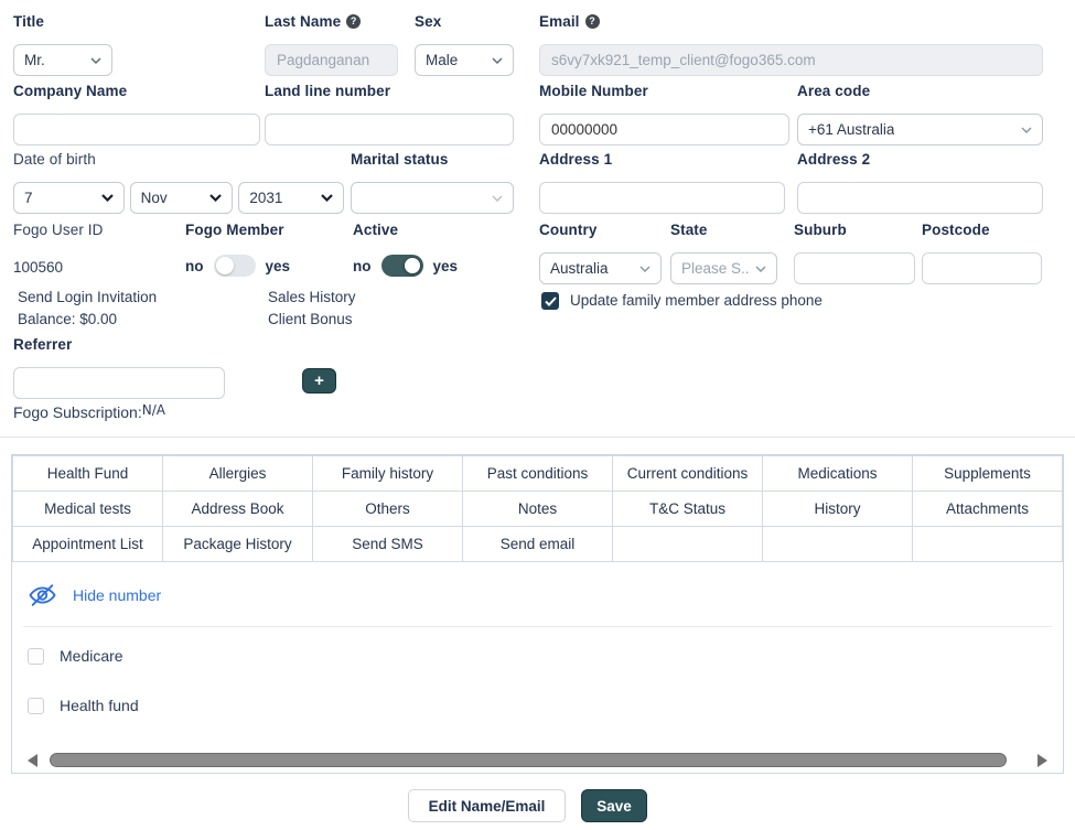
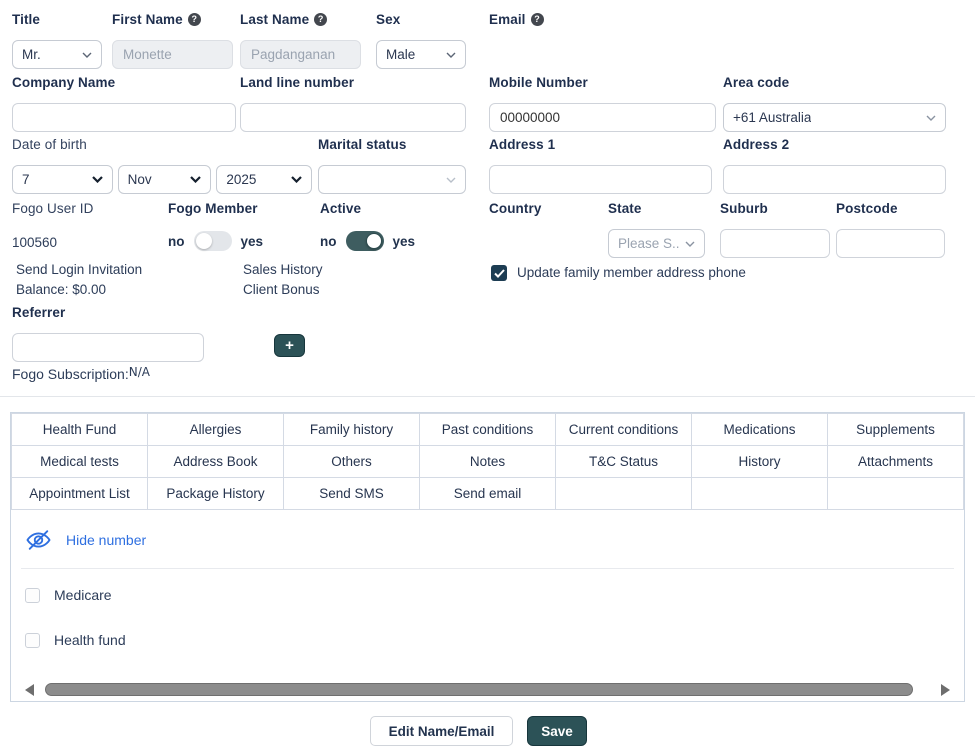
  Title
  Mr.
+ First Name ?
+ Monette
  Last Name ?
  Pagdanganan
  Sex
  Male
  Email ?
- s6vy7xk921_temp_client@fogo365.com
  Company Name
  Land line number
  Mobile Number
  00000000
  Area code
  +61 Australia
  Date of birth
  7
  Nov
- 2031
+ 2025
  Marital status
  Address 1
  Address 2
  Fogo User ID
  100560
  Fogo Member
  no
  yes
  Active
  no
  yes
  Country
- Australia
  State
  Please S..
  Suburb
  Postcode
  Update family member address phone
  Send Login Invitation
  Balance: $0.00
  Sales History
  Client Bonus
  Referrer
  +
  Fogo Subscription:N/A
  Health Fund	Allergies	Family history	Past conditions	Current conditions	Medications	Supplements
  Medical tests	Address Book	Others	Notes	T&C Status	History	Attachments
  Appointment List	Package History	Send SMS	Send email
  Hide number
  Medicare
  Health fund
  Edit Name/Email
  Save
